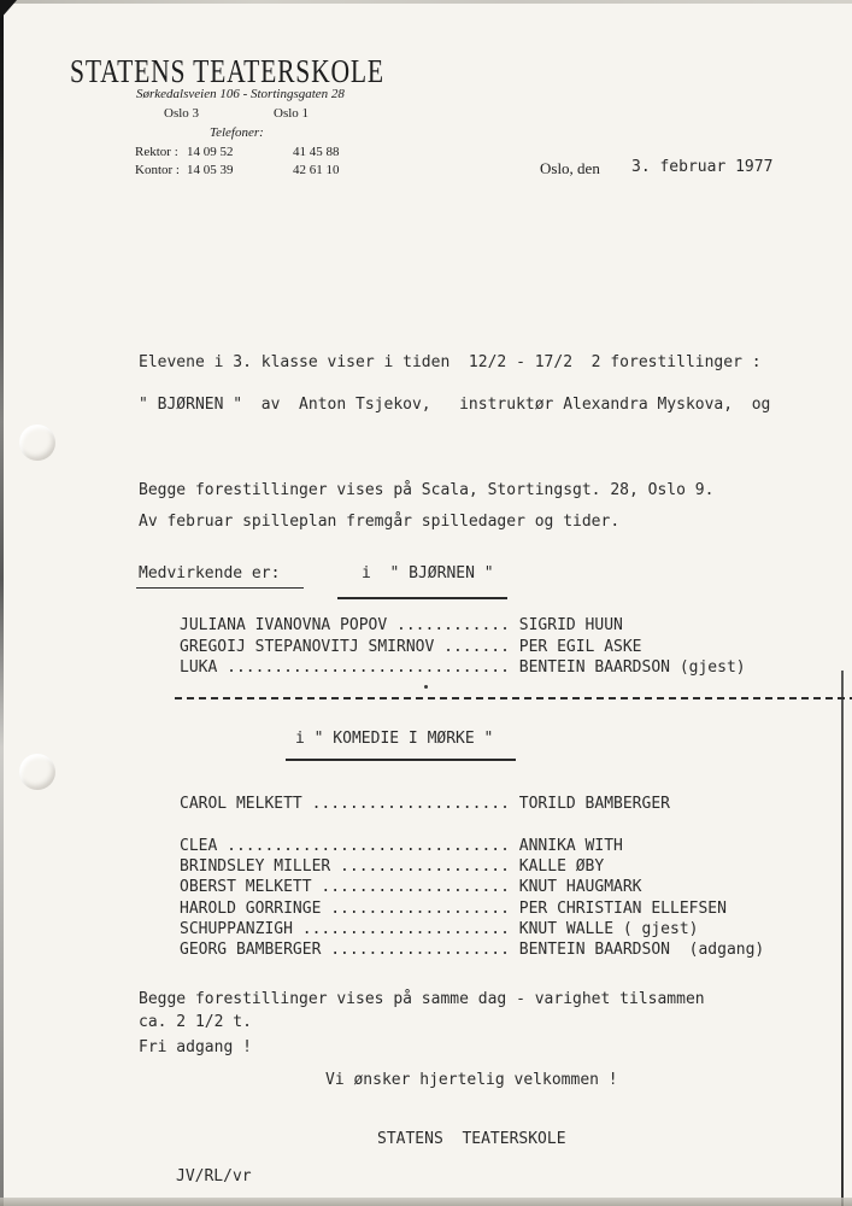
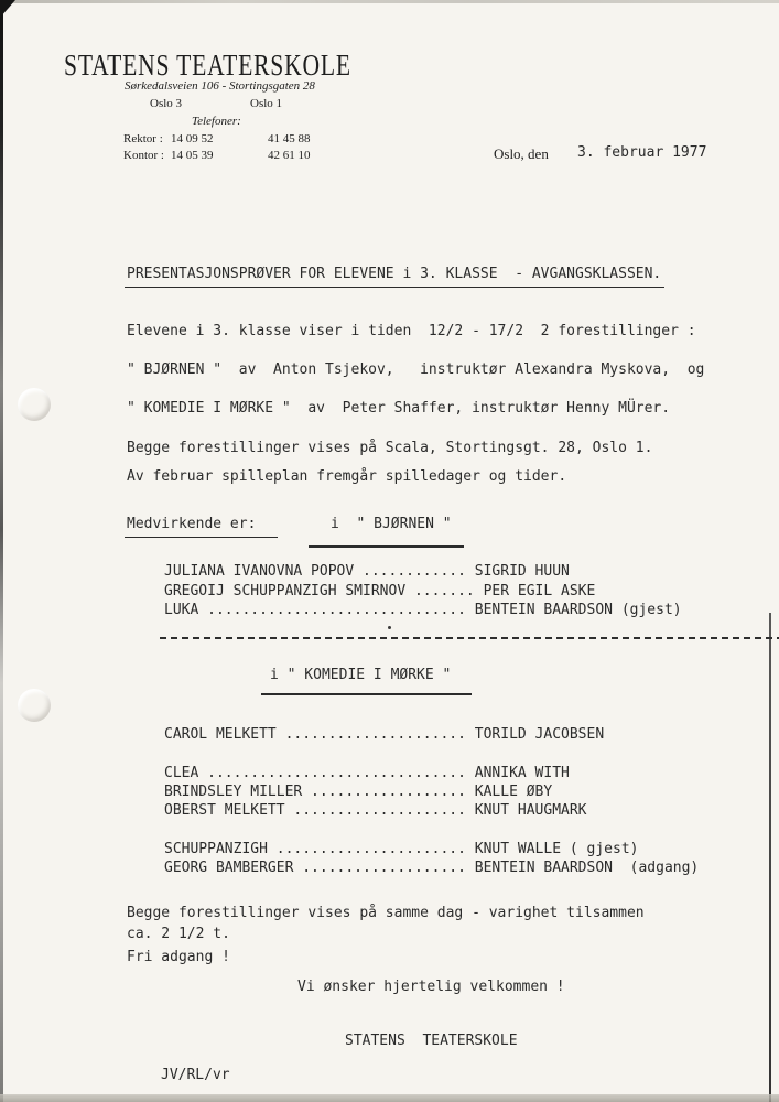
  STATENS TEATERSKOLE
  Sørkedalsveien 106 - Stortingsgaten 28
  Oslo 3
  Oslo 1
  Telefoner:
  Rektor :
  14 09 52
  41 45 88
  Kontor :
  14 05 39
  42 61 10
  Oslo, den
  3. februar 1977
+ PRESENTASJONSPRØVER FOR ELEVENE i 3. KLASSE - AVGANGSKLASSEN.
  Elevene i 3. klasse viser i tiden 12/2 - 17/2 2 forestillinger :
  " BJØRNEN " av Anton Tsjekov, instruktør Alexandra Myskova, og
+ " KOMEDIE I MØRKE " av Peter Shaffer, instruktør Henny MÜrer.
- Begge forestillinger vises på Scala, Stortingsgt. 28, Oslo 9.
+ Begge forestillinger vises på Scala, Stortingsgt. 28, Oslo 1.
  Av februar spilleplan fremgår spilledager og tider.
  Medvirkende er:
  i " BJØRNEN "
  JULIANA IVANOVNA POPOV ............ SIGRID HUUN
- GREGOIJ STEPANOVITJ SMIRNOV ....... PER EGIL ASKE
+ GREGOIJ SCHUPPANZIGH SMIRNOV ....... PER EGIL ASKE
  LUKA .............................. BENTEIN BAARDSON (gjest)
  i " KOMEDIE I MØRKE "
- CAROL MELKETT ..................... TORILD BAMBERGER
+ CAROL MELKETT ..................... TORILD JACOBSEN
  CLEA .............................. ANNIKA WITH
  BRINDSLEY MILLER .................. KALLE ØBY
  OBERST MELKETT .................... KNUT HAUGMARK
- HAROLD GORRINGE ................... PER CHRISTIAN ELLEFSEN
  SCHUPPANZIGH ...................... KNUT WALLE ( gjest)
  GEORG BAMBERGER ................... BENTEIN BAARDSON (adgang)
  Begge forestillinger vises på samme dag - varighet tilsammen
  ca. 2 1/2 t.
  Fri adgang !
  Vi ønsker hjertelig velkommen !
  STATENS TEATERSKOLE
  JV/RL/vr
